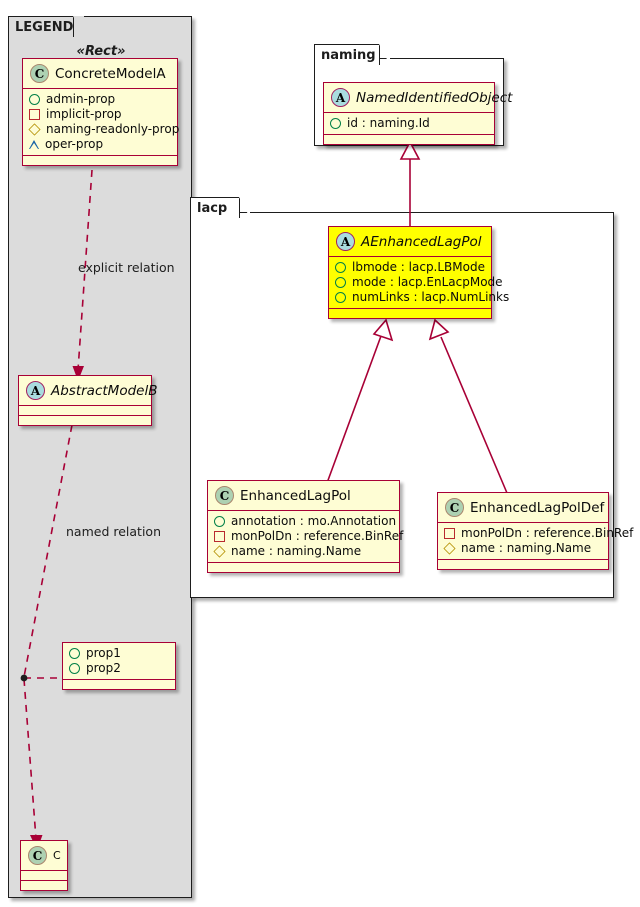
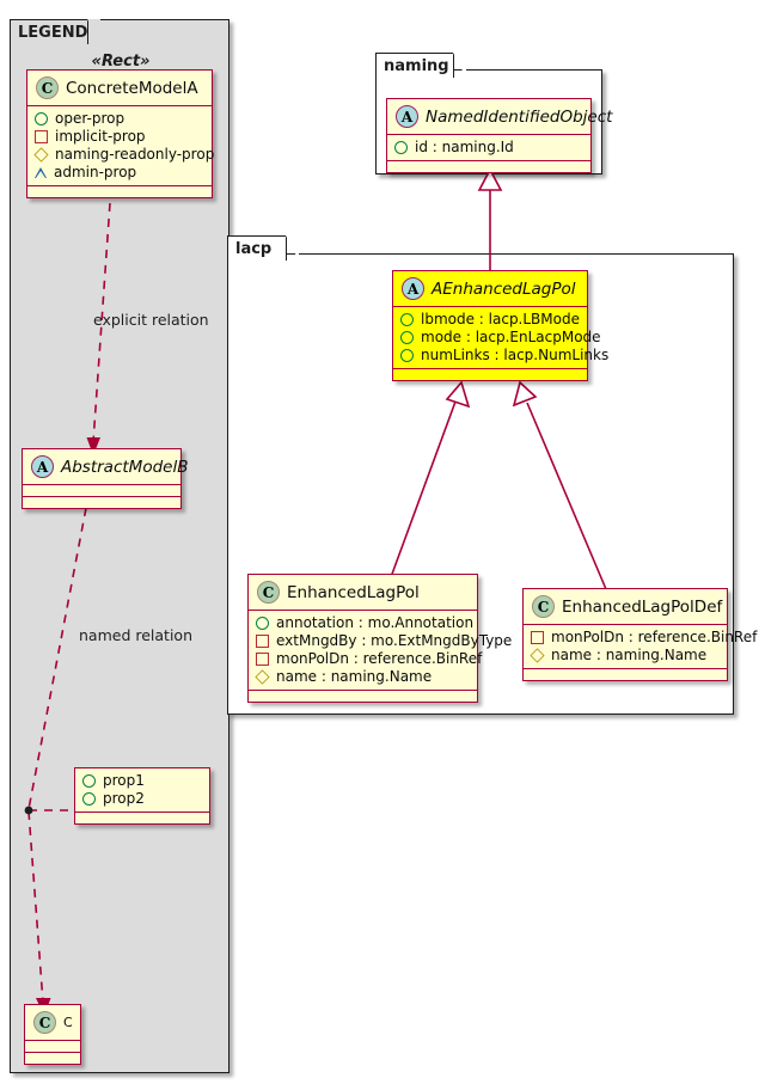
  LEGEND
  naming
  lacp
  explicit relation
  named relation
  «Rect»
  C
  ConcreteModelA
- admin-prop
+ oper-prop
  implicit-prop
  naming-readonly-prop
- oper-prop
+ admin-prop
  A
  AbstractModelB
  prop1
  prop2
  C
  C
  A
  NamedIdentifiedObject
  id : naming.Id
  A
  AEnhancedLagPol
  lbmode : lacp.LBMode
  mode : lacp.EnLacpMode
  numLinks : lacp.NumLinks
  C
  EnhancedLagPol
  annotation : mo.Annotation
+ extMngdBy : mo.ExtMngdByType
  monPolDn : reference.BinRef
  name : naming.Name
  C
  EnhancedLagPolDef
  monPolDn : reference.BinRef
  name : naming.Name
